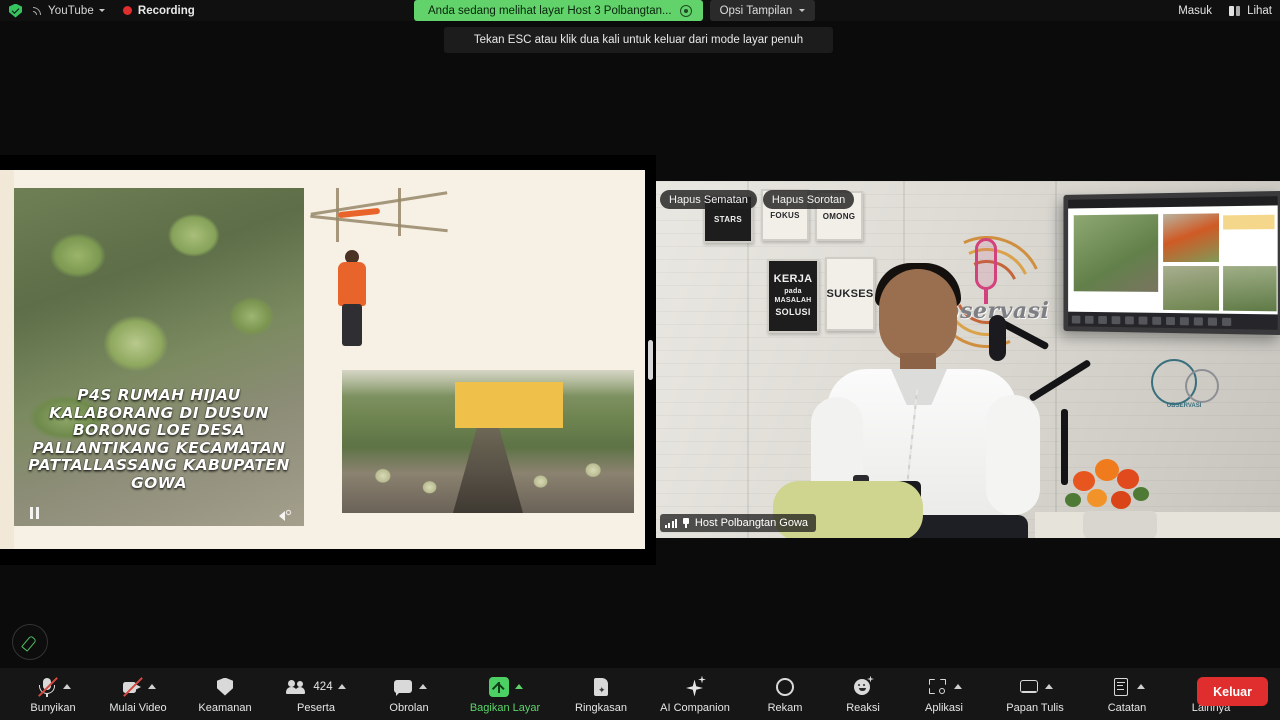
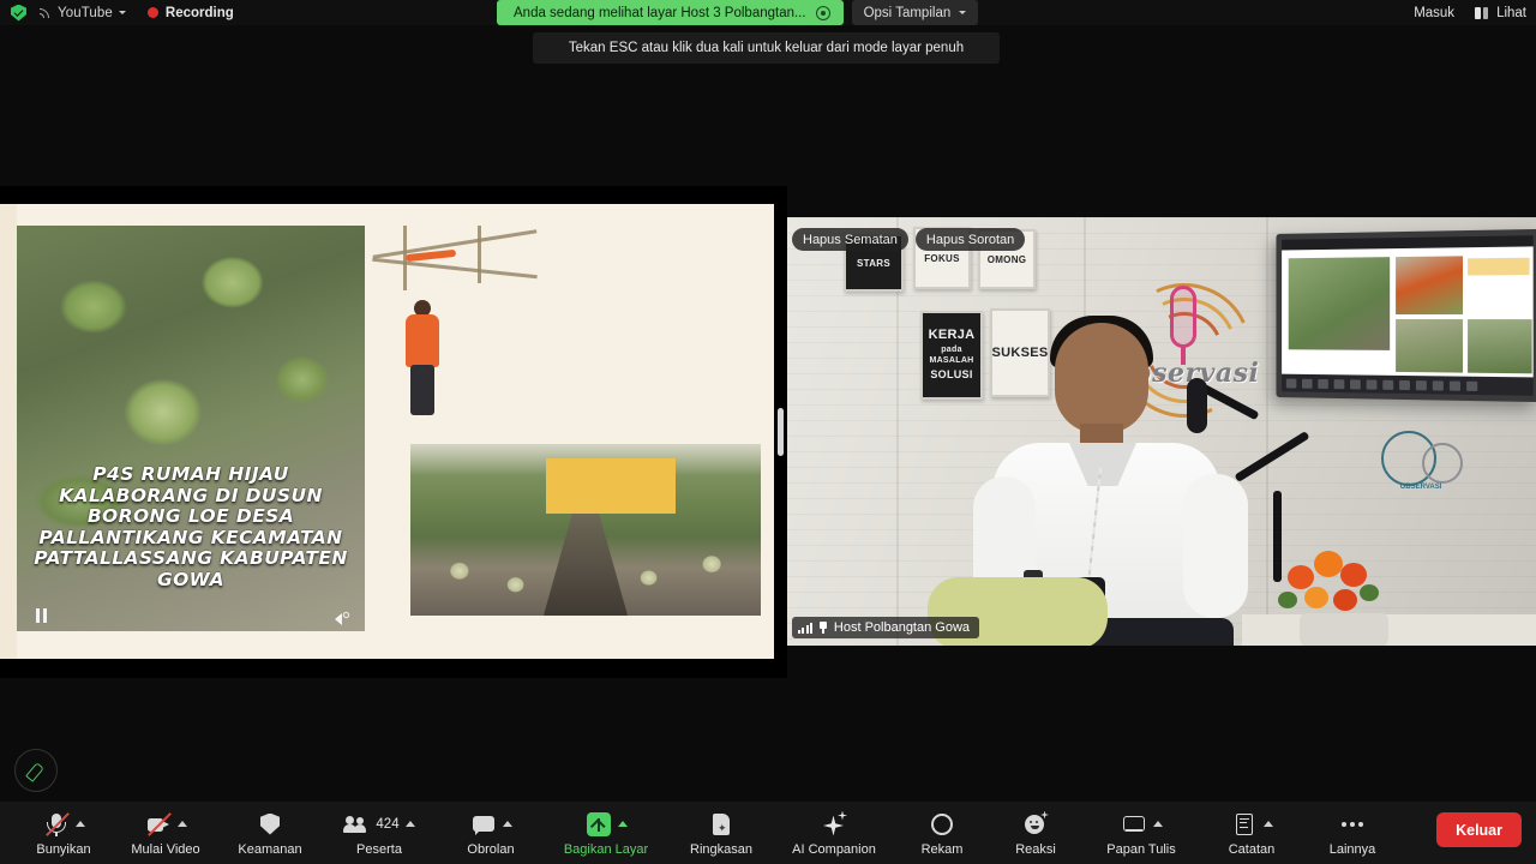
  YouTube
  Recording
  Anda sedang melihat layar Host 3 Polbangtan...
  Opsi Tampilan
  Masuk
  Lihat
  Tekan ESC atau klik dua kali untuk keluar dari mode layar penuh
  P4S RUMAH HIJAU KALABORANG DI DUSUN BORONG LOE DESA PALLANTIKANG KECAMATAN PATTALLASSANG KABUPATEN GOWA
  servasi
  STARS
  FOKUS
  OMONG
  KERJA
  SOLUSI
  SUKSES
  Hapus Sematan
  Hapus Sorotan
  Host Polbangtan Gowa
  Bunyikan
  Mulai Video
  Keamanan
  424
  Peserta
  Obrolan
  Bagikan Layar
  ✦
  Ringkasan
  AI Companion
  Rekam
  Reaksi
- Aplikasi
  Papan Tulis
  Catatan
  Lainnya
  Keluar
